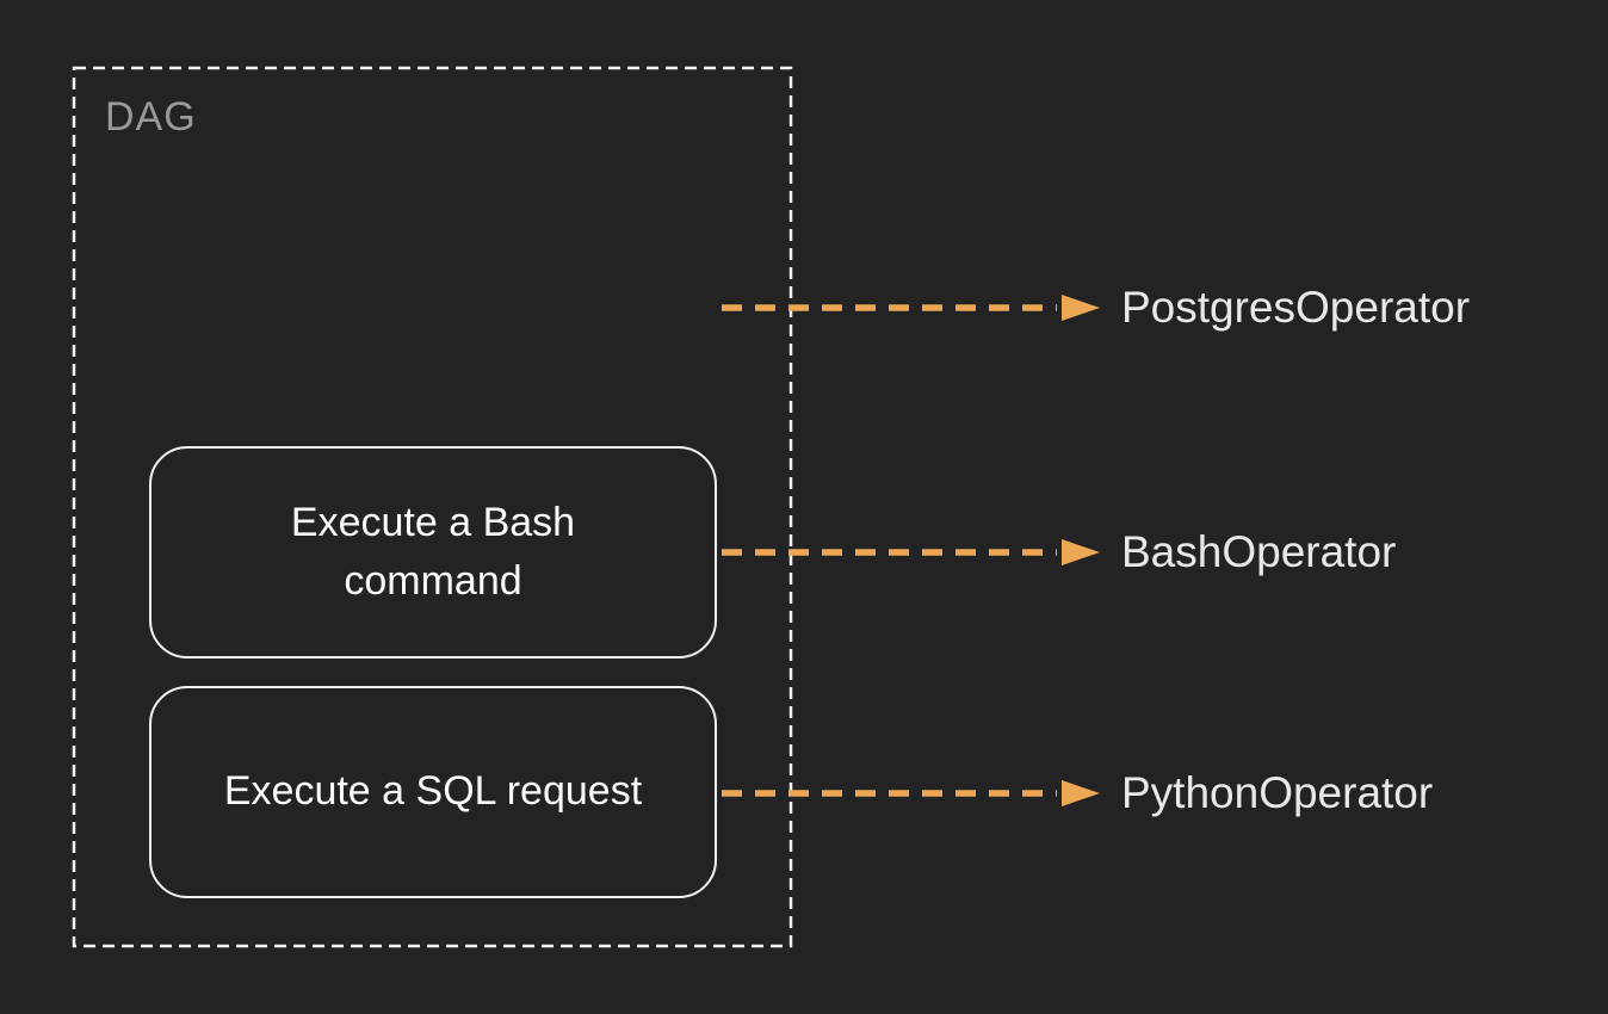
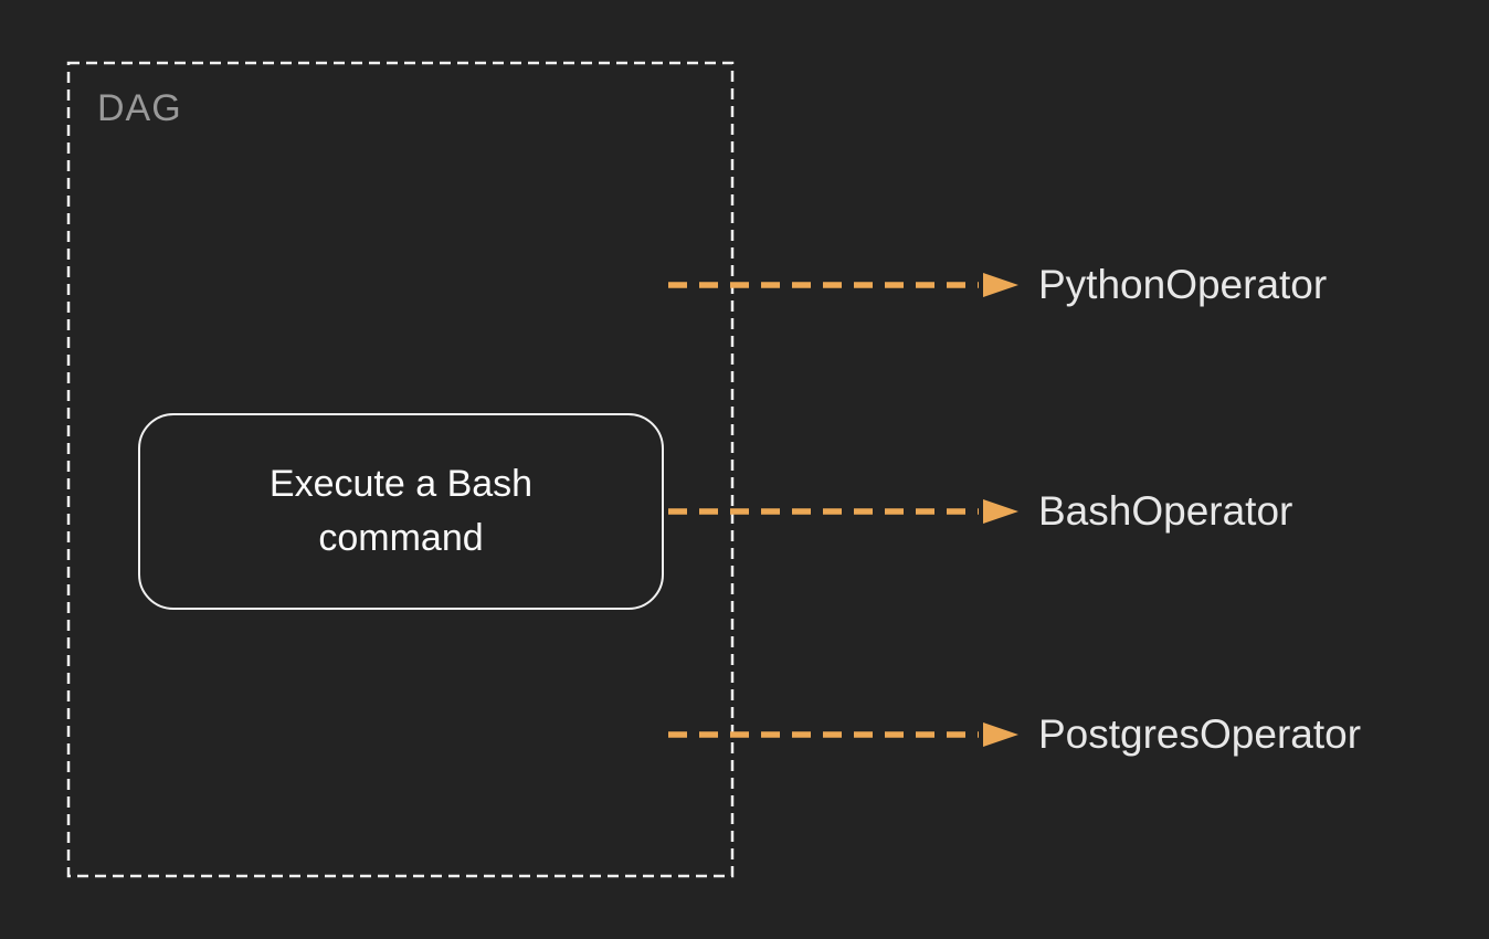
  DAG
  Execute a Bash command
- Execute a SQL request
- PostgresOperator
+ PythonOperator
  BashOperator
- PythonOperator
+ PostgresOperator
